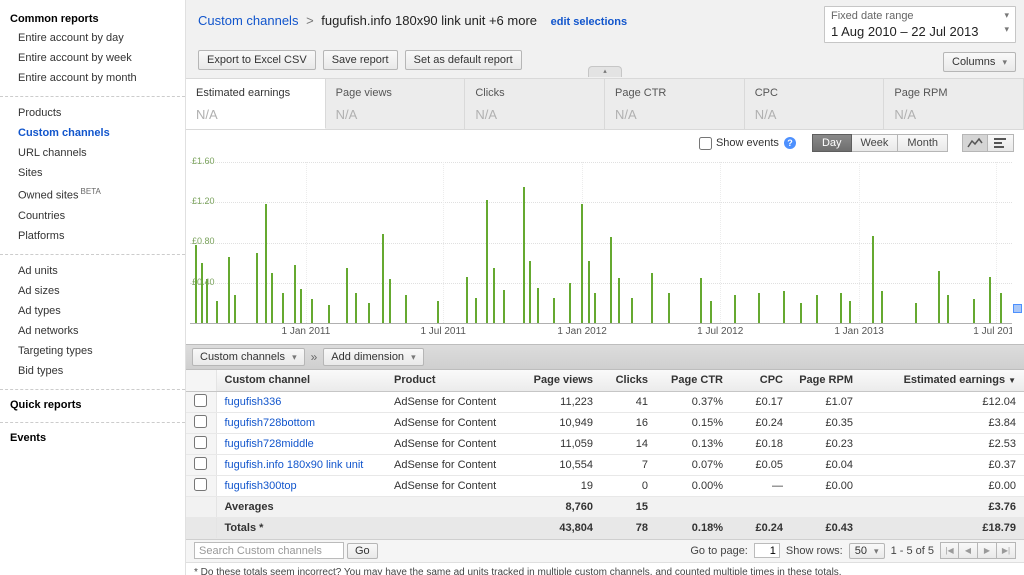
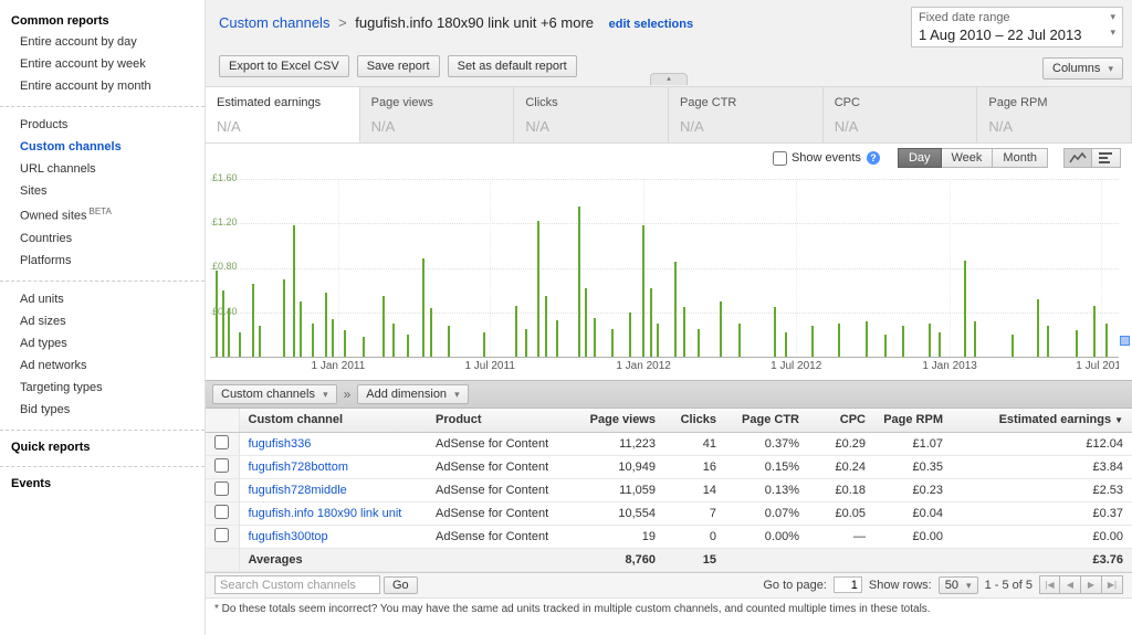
  Common reports
  Entire account by day
  Entire account by week
  Entire account by month
  Products
  Custom channels
  URL channels
  Sites
  Owned sites BETA
  Countries
  Platforms
  Ad units
  Ad sizes
  Ad types
  Ad networks
  Targeting types
  Bid types
  Quick reports
  Events
  Custom channels > fugufish.info 180x90 link unit +6 more edit selections
  Fixed date range
  ▾
  1 Aug 2010 – 22 Jul 2013
  ▾
  Export to Excel CSV Save report Set as default report
  Columns ▾
  Estimated earnings
  N/A
  Page views
  N/A
  Clicks
  N/A
  Page CTR
  N/A
  CPC
  N/A
  Page RPM
  N/A
  Show events
  ?
  Day
  Week
  Month
  £1.60
  £1.20
  £0.80
  £0.40
  1 Jan 2011
  1 Jul 2011
  1 Jan 2012
  1 Jul 2012
  1 Jan 2013
  1 Jul 201
  Custom channels ▾
  »
  Add dimension ▾
  	Custom channel	Product	Page views	Clicks	Page CTR	CPC	Page RPM	Estimated earnings ▼
- 	fugufish336	AdSense for Content	11,223	41	0.37%	£0.17	£1.07	£12.04
+ 	fugufish336	AdSense for Content	11,223	41	0.37%	£0.29	£1.07	£12.04
  	fugufish728bottom	AdSense for Content	10,949	16	0.15%	£0.24	£0.35	£3.84
  	fugufish728middle	AdSense for Content	11,059	14	0.13%	£0.18	£0.23	£2.53
  	fugufish.info 180x90 link unit	AdSense for Content	10,554	7	0.07%	£0.05	£0.04	£0.37
  	fugufish300top	AdSense for Content	19	0	0.00%	—	£0.00	£0.00
  	Averages		8,760	15				£3.76
- 	Totals *		43,804	78	0.18%	£0.24	£0.43	£18.79
  Search Custom channels
  Go
  Go to page:
  1
  Show rows:
  50 ▾
  1 - 5 of 5
  |◀
  ◀
  ▶
  ▶|
  * Do these totals seem incorrect? You may have the same ad units tracked in multiple custom channels, and counted multiple times in these totals.
